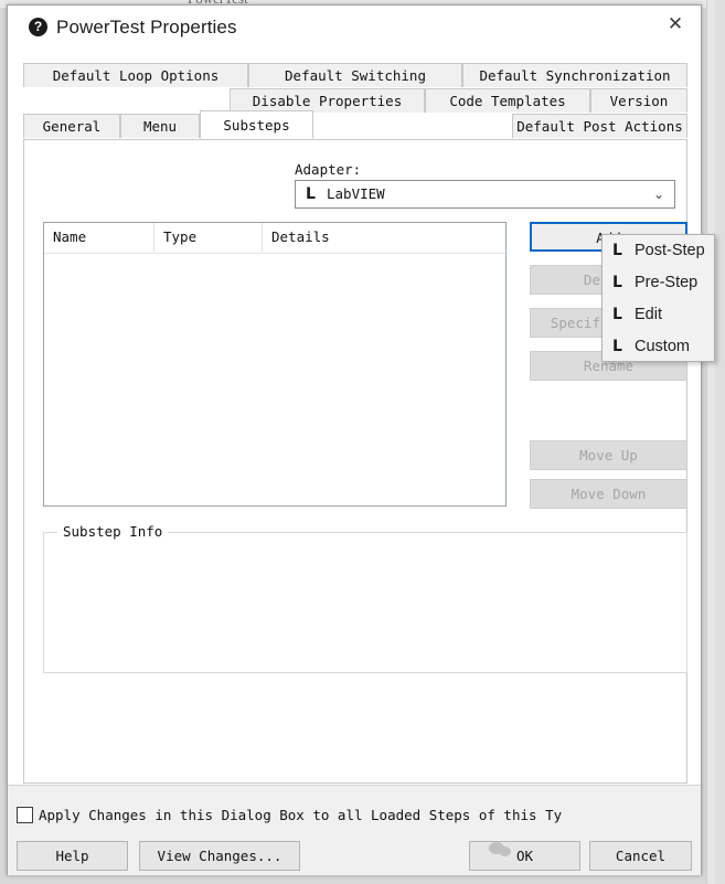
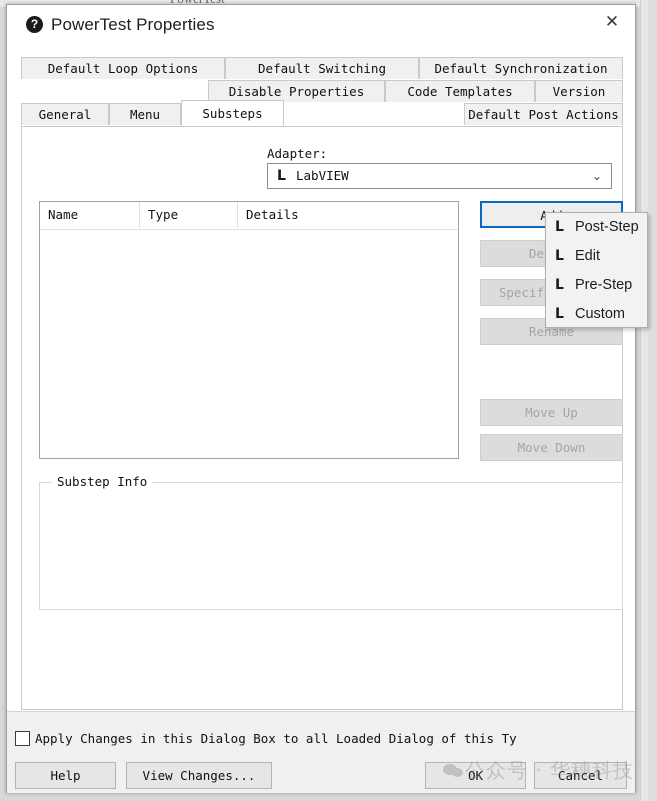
  ?
  PowerTest Properties
  ✕
  Default Loop Options
  Default Switching
  Default Synchronization
  Disable Properties
  Code Templates
  Version
  General
  Menu
  Substeps
  Default Post Actions
  Adapter:
  L
  LabVIEW
  ⌄
  Name
  Type
  Details
  Rename
  Move Up
  Move Down
  Substep Info
- Apply Changes in this Dialog Box to all Loaded Steps of this Ty
+ Apply Changes in this Dialog Box to all Loaded Dialog of this Ty
  Help
  View Changes...
  OK
  Cancel
  L
  Post-Step
  L
- Pre-Step
+ Edit
  L
- Edit
+ Pre-Step
  L
  Custom
+ 公众号 · 华穗科技
